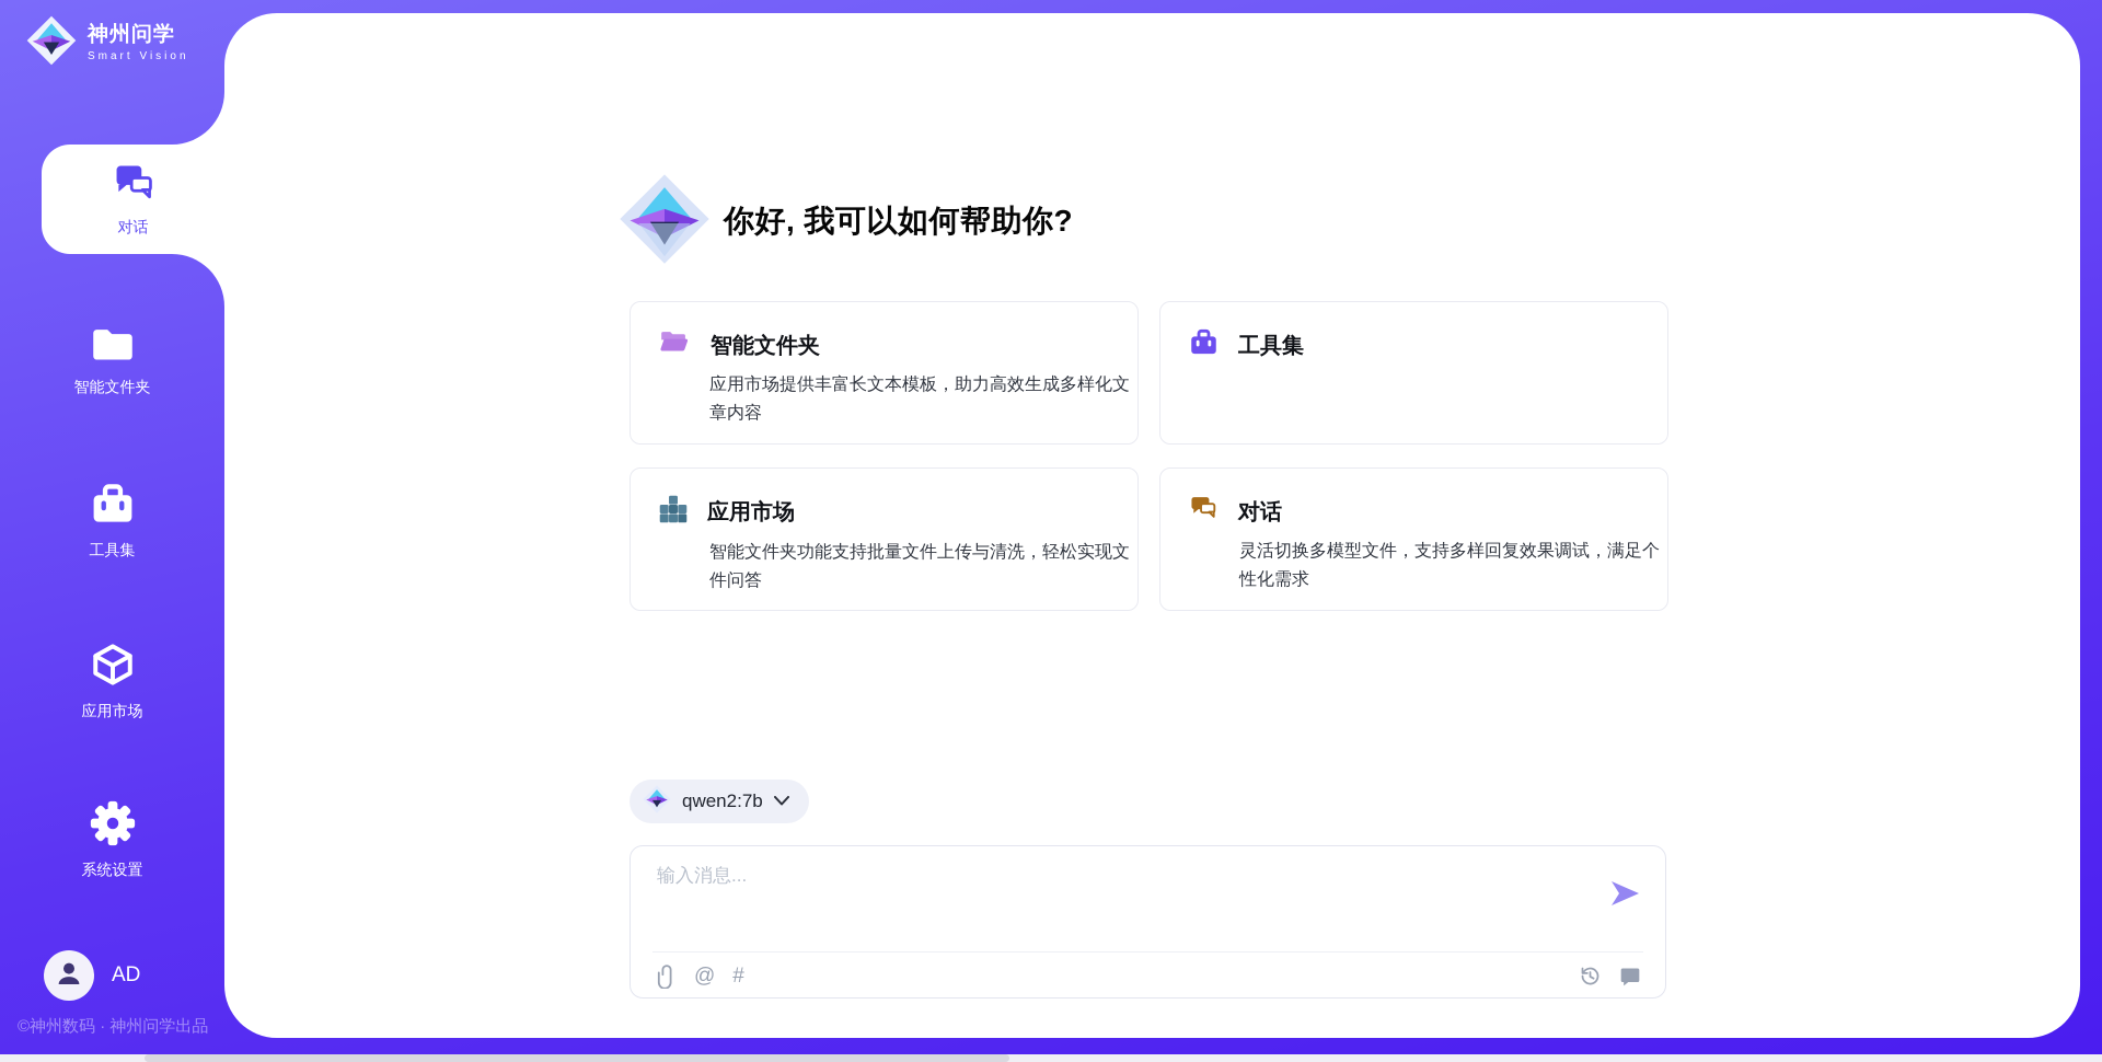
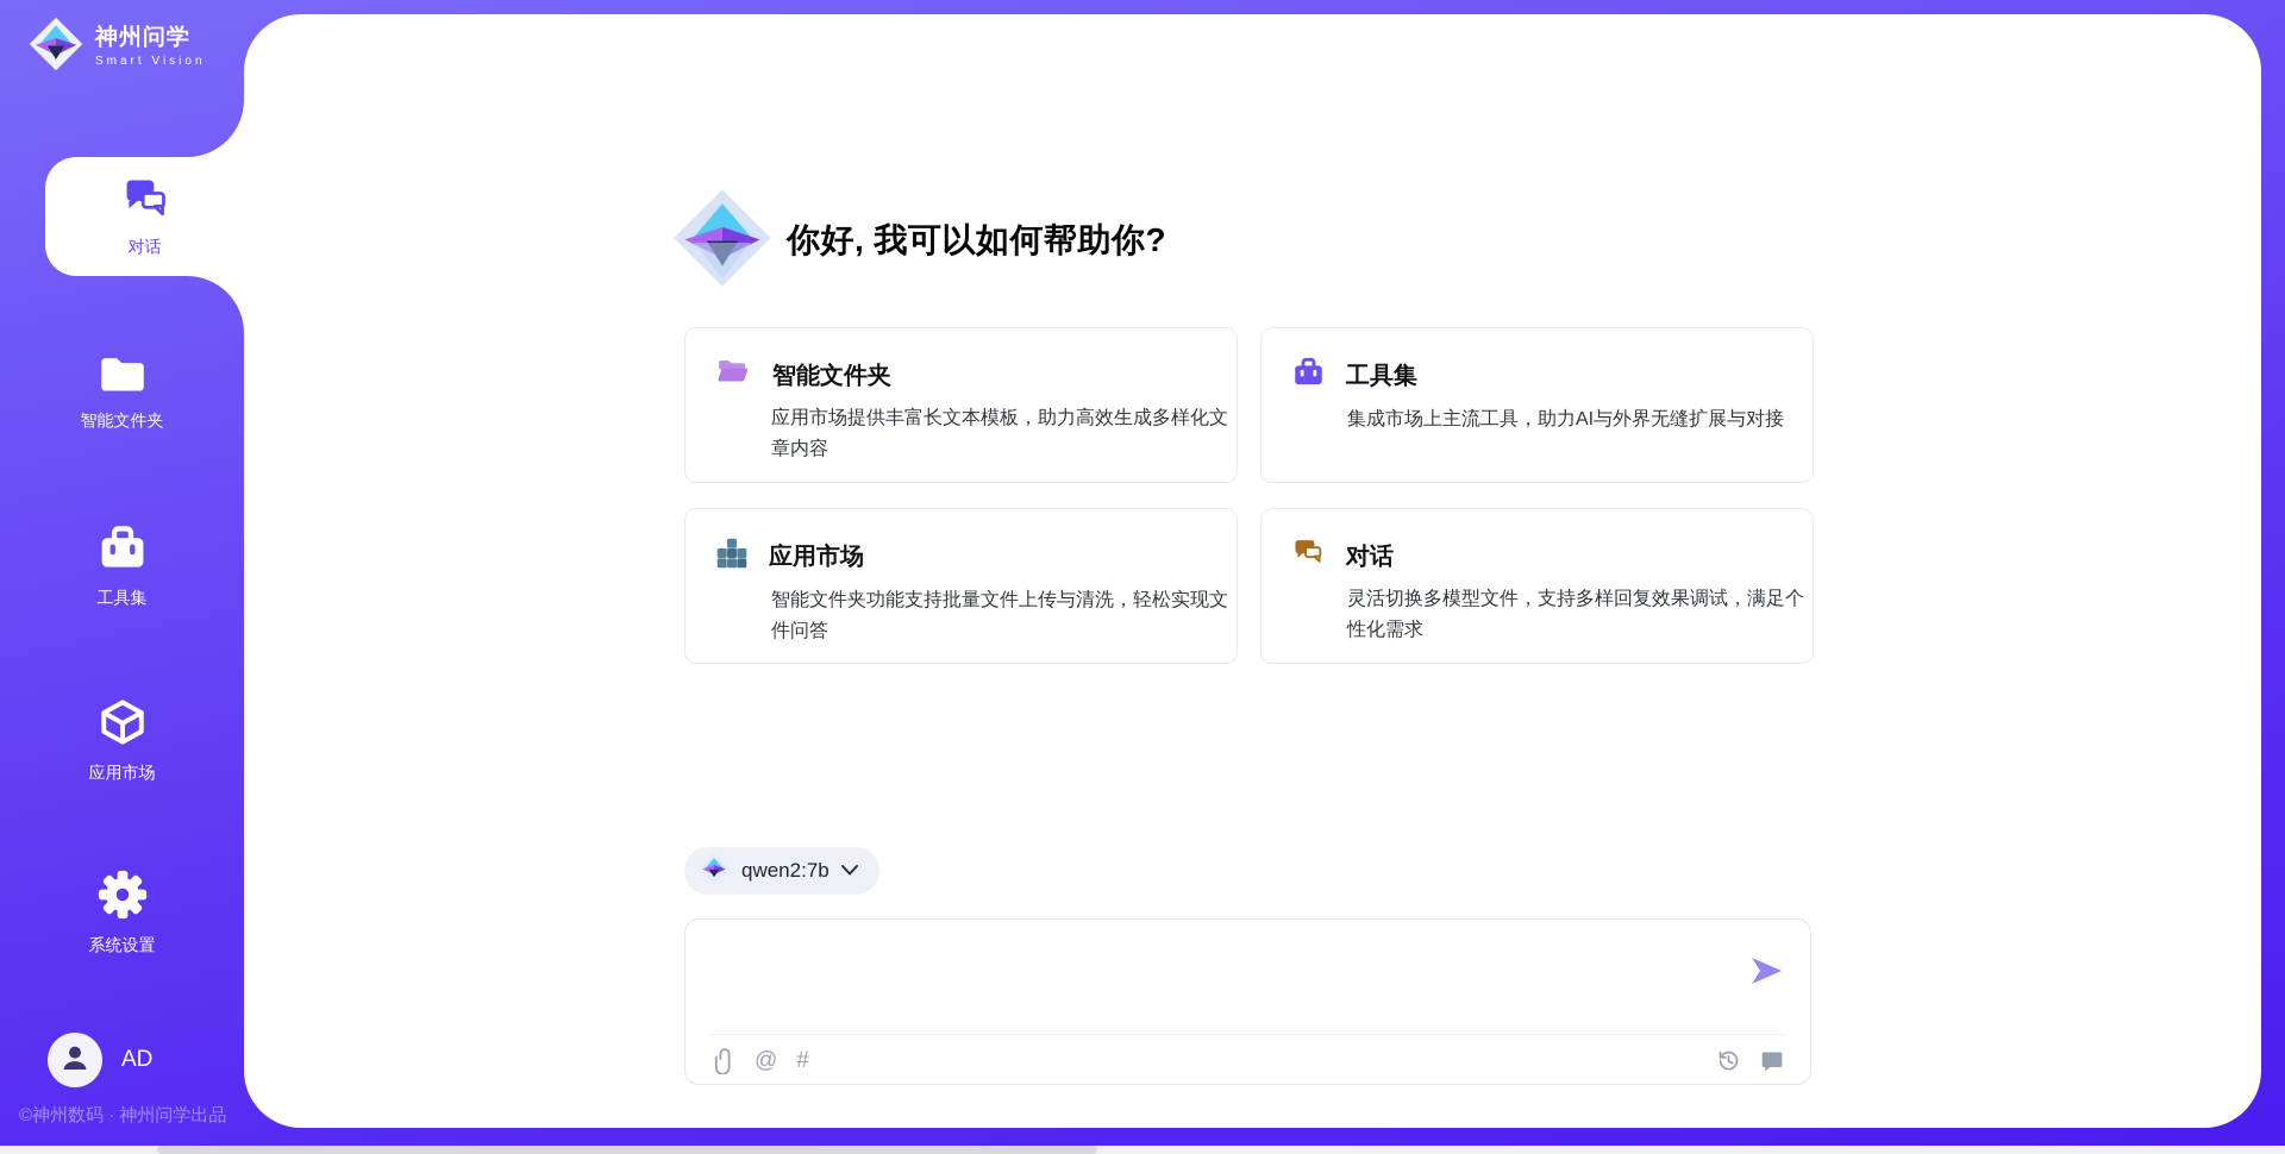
  神州问学
  Smart Vision
  对话
  智能文件夹
  工具集
  应用市场
  系统设置
  AD
  ©神州数码 · 神州问学出品
  你好, 我可以如何帮助你?
  智能文件夹
  应用市场提供丰富长文本模板，助力高效生成多样化文章内容
  工具集
+ 集成市场上主流工具，助力AI与外界无缝扩展与对接
  应用市场
  智能文件夹功能支持批量文件上传与清洗，轻松实现文件问答
  对话
  灵活切换多模型文件，支持多样回复效果调试，满足个性化需求
  qwen2:7b
- 输入消息...
  @
  #
